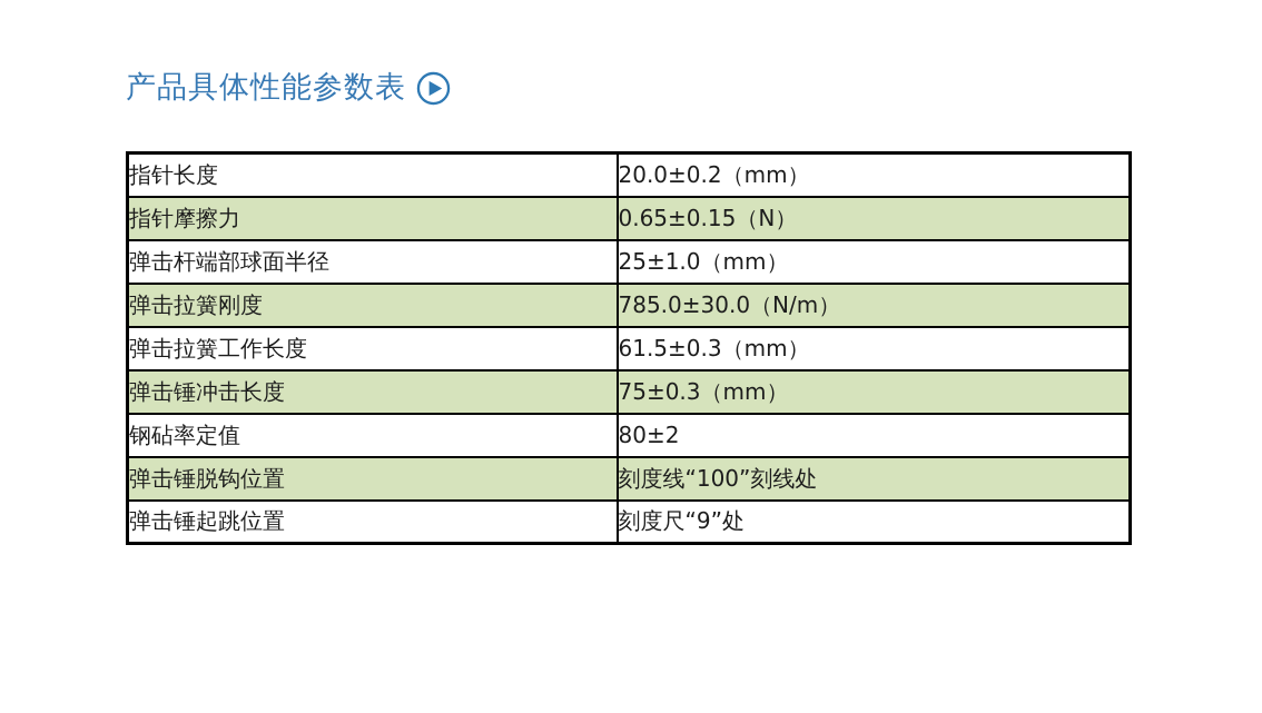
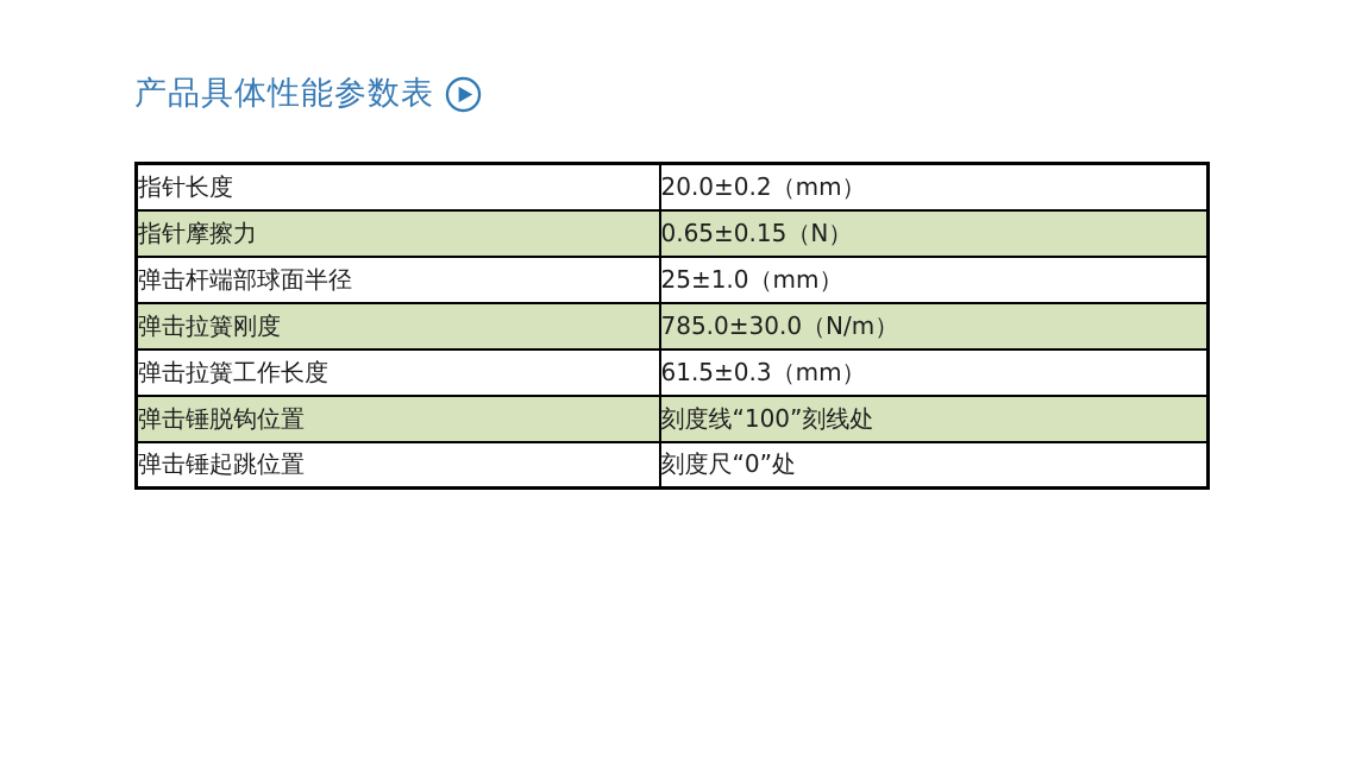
  产品具体性能参数表
  指针长度	20.0±0.2（mm）
  指针摩擦力	0.65±0.15（N）
  弹击杆端部球面半径	25±1.0（mm）
  弹击拉簧刚度	785.0±30.0（N/m）
  弹击拉簧工作长度	61.5±0.3（mm）
- 弹击锤冲击长度	75±0.3（mm）
- 钢砧率定值	80±2
  弹击锤脱钩位置	刻度线“100”刻线处
- 弹击锤起跳位置	刻度尺“9”处
+ 弹击锤起跳位置	刻度尺“0”处
